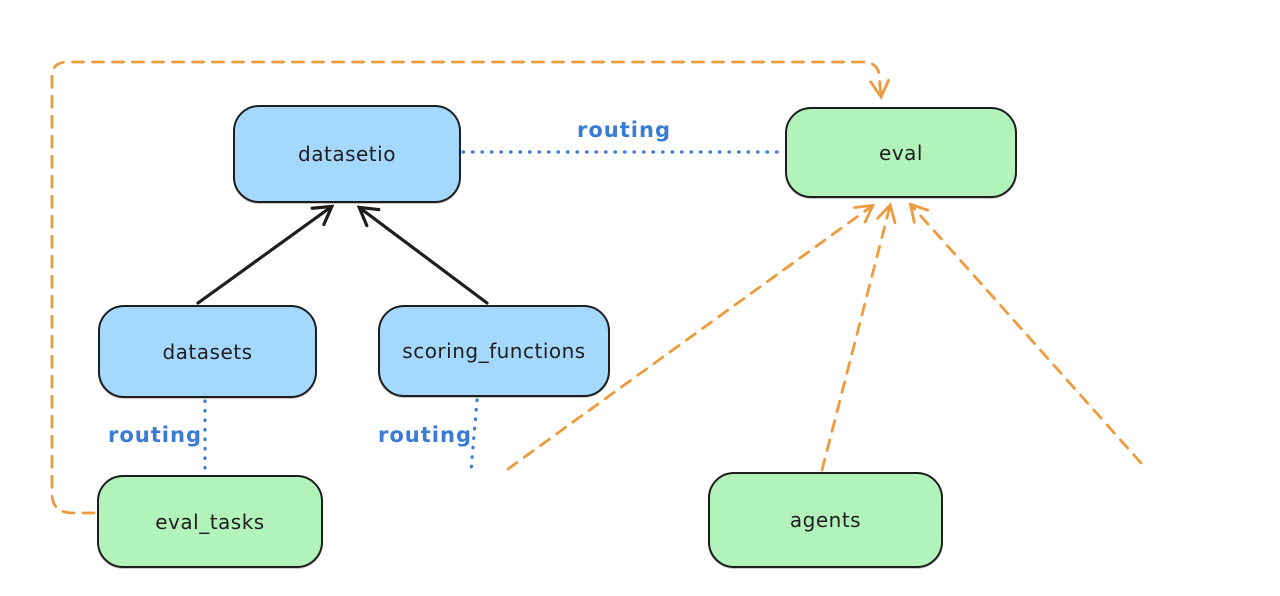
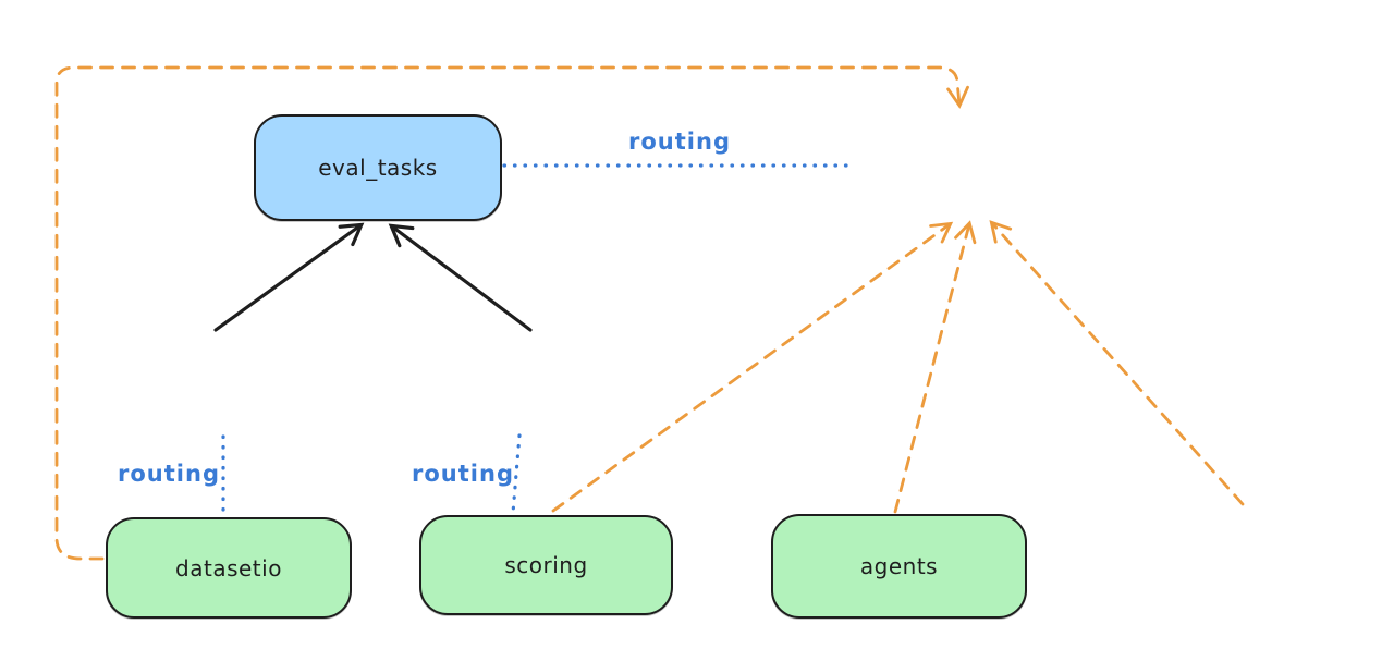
- datasetio
+ eval_tasks
- eval
- datasets
- scoring_functions
- eval_tasks
+ datasetio
+ scoring
  agents
  routing
  routing
  routing
